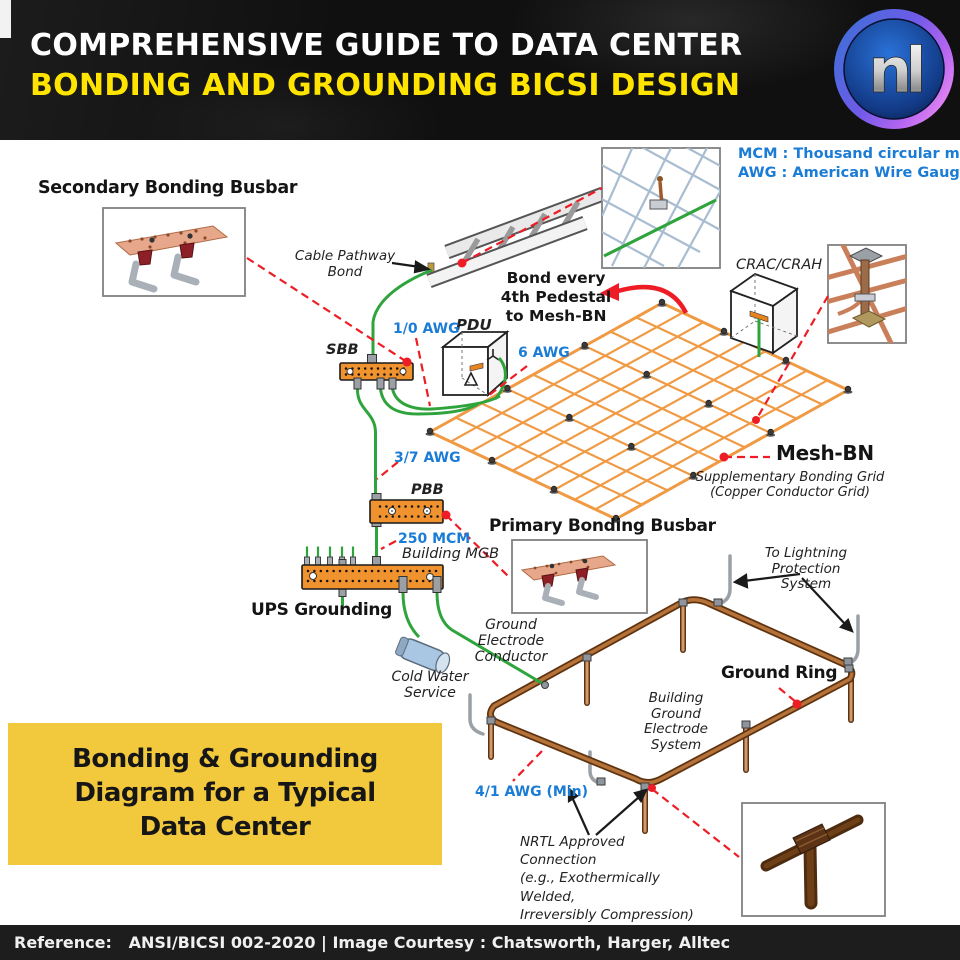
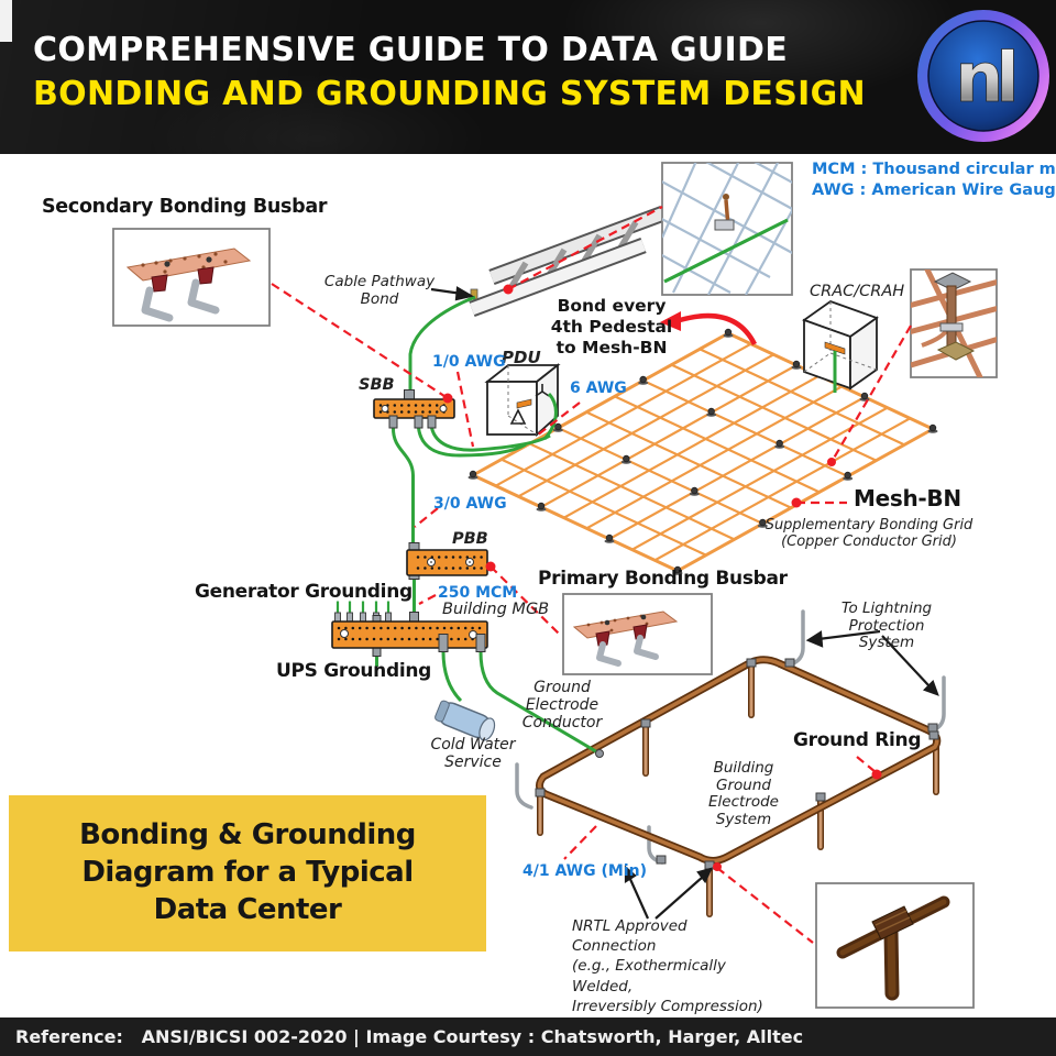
- COMPREHENSIVE GUIDE TO DATA CENTER
+ COMPREHENSIVE GUIDE TO DATA GUIDE
- BONDING AND GROUNDING BICSI DESIGN
+ BONDING AND GROUNDING SYSTEM DESIGN
  nl
  MCM : Thousand circular m
  AWG : American Wire Gaug
  Secondary Bonding Busbar
  Cable Pathway
  Bond
  Bond every
  4th Pedestal
  to Mesh-BN
  CRAC/CRAH
  PDU
  1/0 AWG
  SBB
  6 AWG
  Mesh-BN
  Supplementary Bonding Grid
  (Copper Conductor Grid)
- 3/7 AWG
+ 3/0 AWG
  PBB
+ Generator Grounding
  250 MCM
  Building MGB
  Primary Bonding Busbar
  UPS Grounding
  Ground Electrode
  Conductor
  Cold Water
  Service
  To Lightning
  Protection System
  Ground Ring
  Building Ground
  Electrode System
  4/1 AWG (Min)
  NRTL Approved Connection
  (e.g., Exothermically Welded,
  Irreversibly Compression)
  Bonding & Grounding
  Diagram for a Typical
  Data Center
  Reference: ANSI/BICSI 002-2020 | Image Courtesy : Chatsworth, Harger, Alltec
